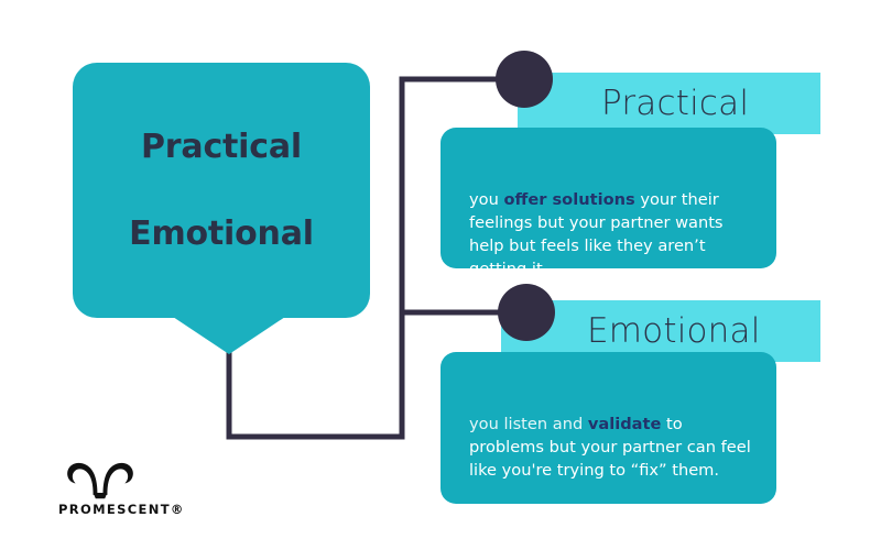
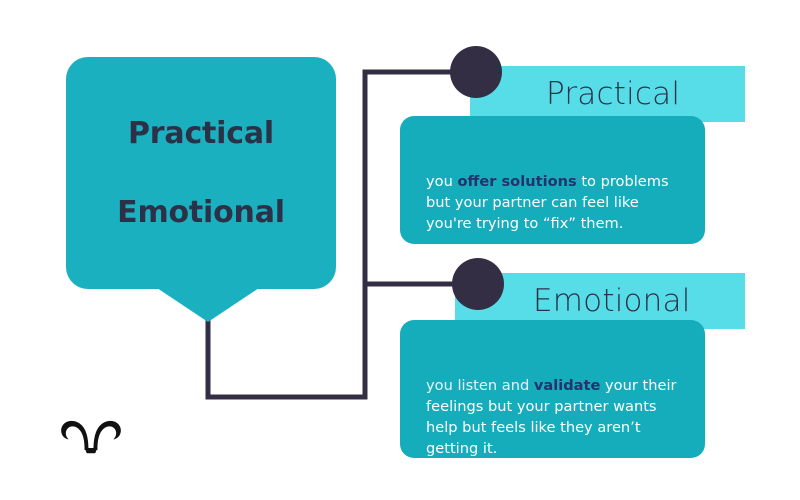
  Practical
  Emotional
  Practical
- you offer solutions your their feelings but your partner wants help but feels like they aren’t getting it.
+ you offer solutions to problems but your partner can feel like you're trying to “fix” them.
  Emotional
- you listen and validate to problems but your partner can feel like you're trying to “fix” them.
+ you listen and validate your their feelings but your partner wants help but feels like they aren’t getting it.
- PROMESCENT®
